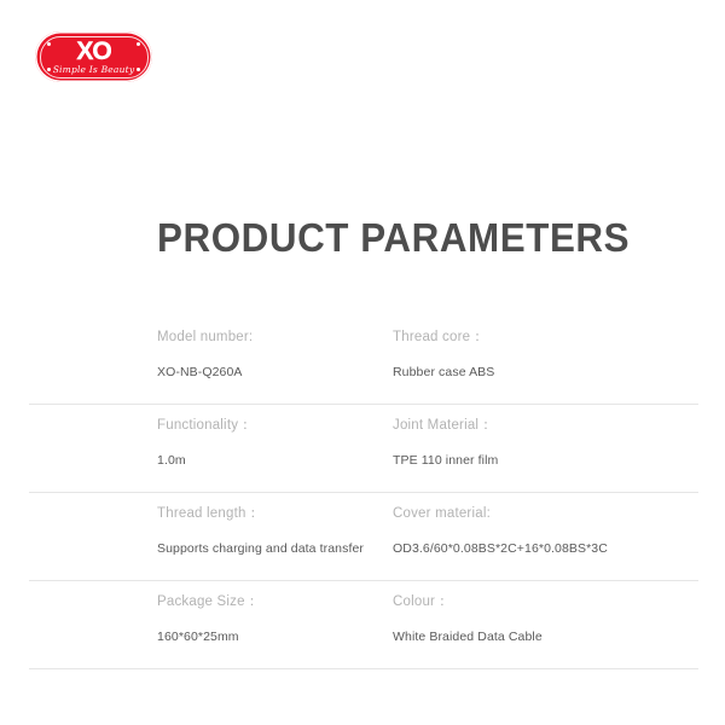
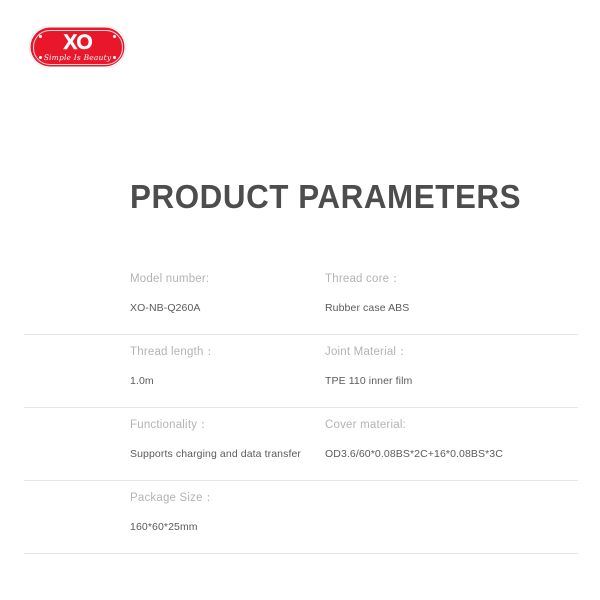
  XO
  Simple Is Beauty
  PRODUCT PARAMETERS
  Model number:
  XO-NB-Q260A
  Thread core：
  Rubber case ABS
- Functionality：
+ Thread length：
  1.0m
  Joint Material：
  TPE 110 inner film
- Thread length：
+ Functionality：
  Supports charging and data transfer
  Cover material:
  OD3.6/60*0.08BS*2C+16*0.08BS*3C
  Package Size：
  160*60*25mm
- Colour：
- White Braided Data Cable
